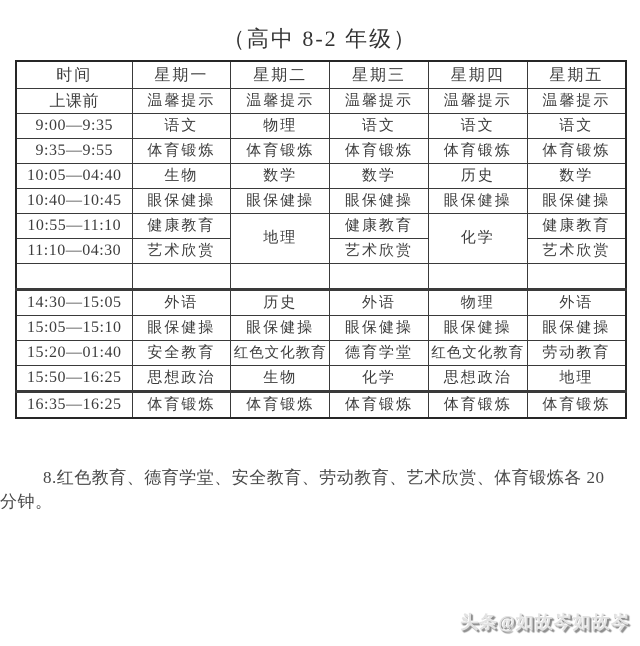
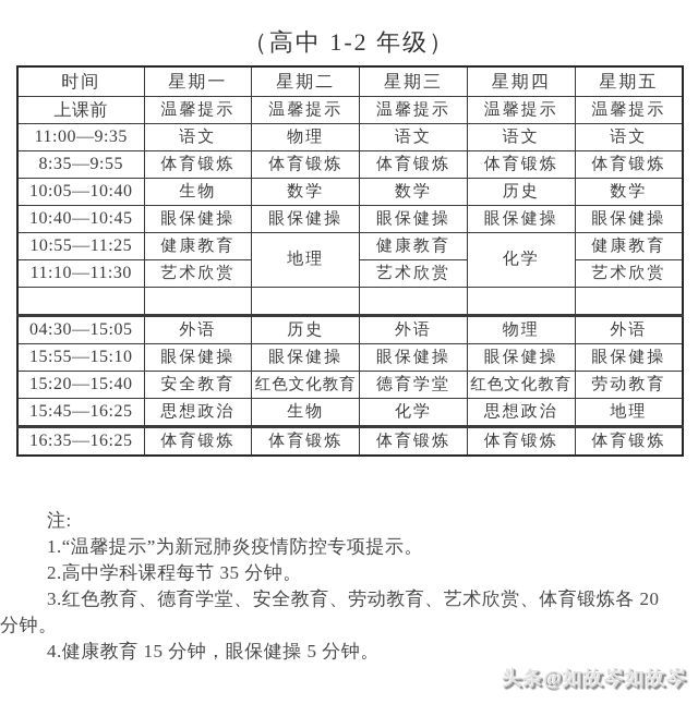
- （高中 8-2 年级）
+ （高中 1-2 年级）
  时间	星期一	星期二	星期三	星期四	星期五
  上课前	温馨提示	温馨提示	温馨提示	温馨提示	温馨提示
- 9:00—9:35	语文	物理	语文	语文	语文
+ 11:00—9:35	语文	物理	语文	语文	语文
- 9:35—9:55	体育锻炼	体育锻炼	体育锻炼	体育锻炼	体育锻炼
+ 8:35—9:55	体育锻炼	体育锻炼	体育锻炼	体育锻炼	体育锻炼
- 10:05—04:40	生物	数学	数学	历史	数学
+ 10:05—10:40	生物	数学	数学	历史	数学
  10:40—10:45	眼保健操	眼保健操	眼保健操	眼保健操	眼保健操
- 10:55—11:10	健康教育	地理	健康教育	化学	健康教育
+ 10:55—11:25	健康教育	地理	健康教育	化学	健康教育
- 11:10—04:30	艺术欣赏	艺术欣赏	艺术欣赏
+ 11:10—11:30	艺术欣赏	艺术欣赏	艺术欣赏
- 14:30—15:05	外语	历史	外语	物理	外语
+ 04:30—15:05	外语	历史	外语	物理	外语
- 15:05—15:10	眼保健操	眼保健操	眼保健操	眼保健操	眼保健操
+ 15:55—15:10	眼保健操	眼保健操	眼保健操	眼保健操	眼保健操
- 15:20—01:40	安全教育	红色文化教育	德育学堂	红色文化教育	劳动教育
+ 15:20—15:40	安全教育	红色文化教育	德育学堂	红色文化教育	劳动教育
- 15:50—16:25	思想政治	生物	化学	思想政治	地理
+ 15:45—16:25	思想政治	生物	化学	思想政治	地理
  16:35—16:25	体育锻炼	体育锻炼	体育锻炼	体育锻炼	体育锻炼
+ 注:
+ 1.“温馨提示”为新冠肺炎疫情防控专项提示。
+ 2.高中学科课程每节 35 分钟。
- 8.红色教育、德育学堂、安全教育、劳动教育、艺术欣赏、体育锻炼各 20 分钟。
+ 3.红色教育、德育学堂、安全教育、劳动教育、艺术欣赏、体育锻炼各 20 分钟。
+ 4.健康教育 15 分钟，眼保健操 5 分钟。
  头条@如故岑如故岑
